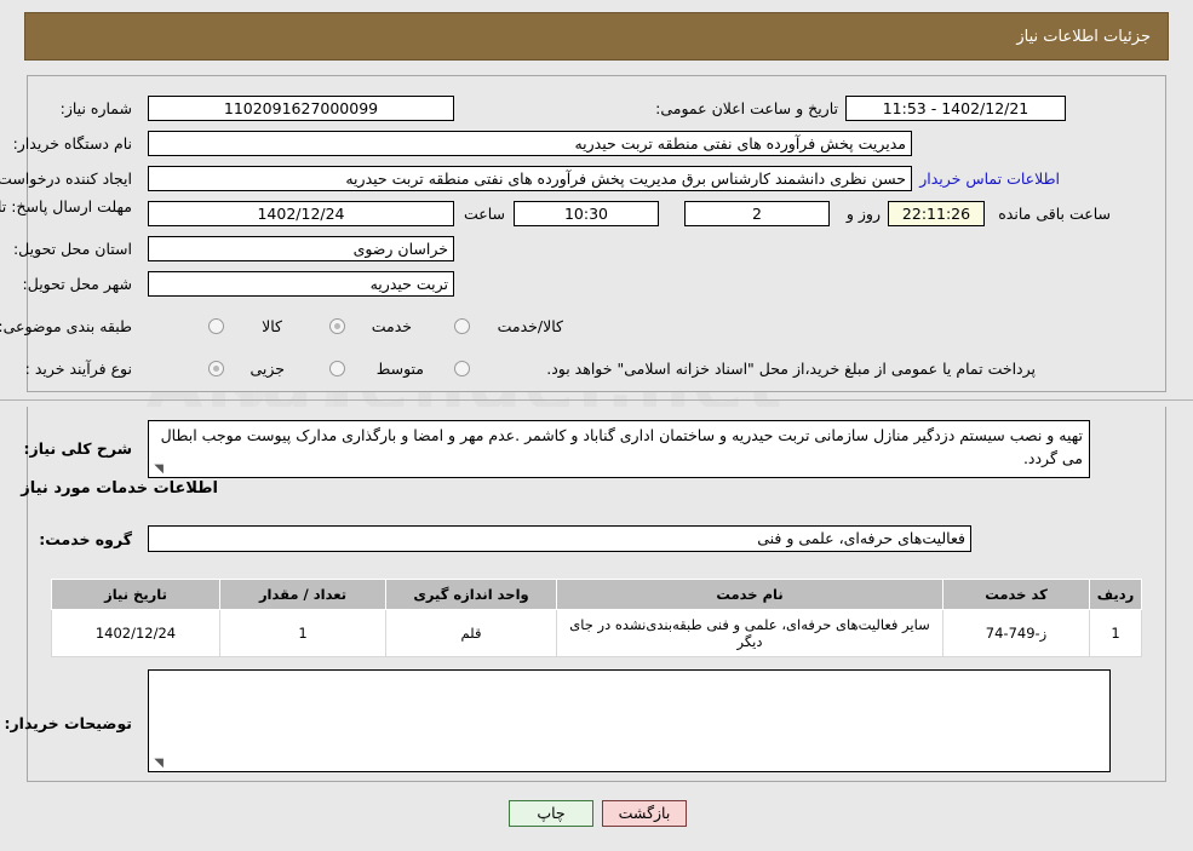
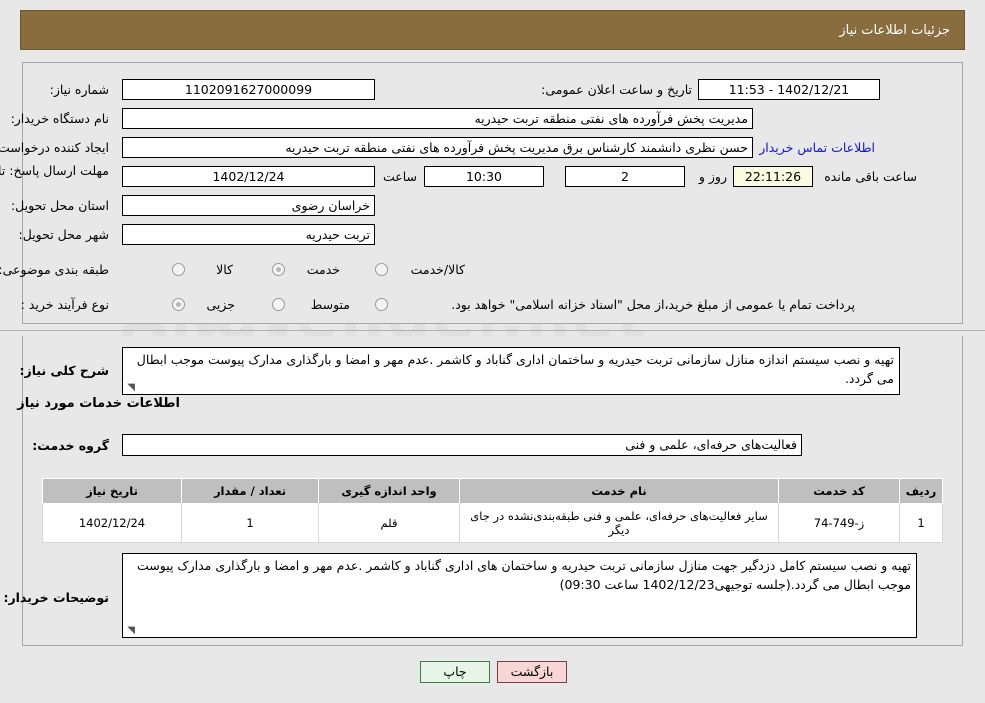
  جزئیات اطلاعات نیاز
  شماره نیاز:
  1102091627000099
  تاریخ و ساعت اعلان عمومی:
  1402/12/21 - 11:53
  نام دستگاه خریدار:
  مدیریت پخش فرآورده های نفتی منطقه تربت حیدریه
  ایجاد کننده درخواست
  حسن نظری دانشمند کارشناس برق مدیریت پخش فرآورده های نفتی منطقه تربت حیدریه
  اطلاعات تماس خریدار
  1402/12/24
  ساعت
  10:30
  2
  روز و
  22:11:26
  ساعت باقی مانده
  استان محل تحویل:
  خراسان رضوی
  شهر محل تحویل:
  تربت حیدریه
  طبقه بندی موضوعی:
  کالا
  خدمت
  کالا/خدمت
  نوع فرآیند خرید :
  جزیی
  متوسط
  پرداخت تمام یا عمومی از مبلغ خرید،از محل "اسناد خزانه اسلامی" خواهد بود.
  شرح کلی نیاز:
- تهیه و نصب سیستم دزدگیر منازل سازمانی تربت حیدریه و ساختمان اداری گناباد و کاشمر .عدم مهر و امضا و بارگذاری مدارک پیوست موجب ابطال می گردد.
+ تهیه و نصب سیستم اندازه منازل سازمانی تربت حیدریه و ساختمان اداری گناباد و کاشمر .عدم مهر و امضا و بارگذاری مدارک پیوست موجب ابطال می گردد.
  ◥
  اطلاعات خدمات مورد نیاز
  گروه خدمت:
  فعالیت‌های حرفه‌ای، علمی و فنی
  ردیف	کد خدمت	نام خدمت	واحد اندازه گیری	تعداد / مقدار	تاریخ نیاز
  1	ز-749-74	سایر فعالیت‌های حرفه‌ای، علمی و فنی طبقه‌بندی‌نشده در جای دیگر	قلم	1	1402/12/24
  توضیحات خریدار:
+ تهیه و نصب سیستم کامل دزدگیر جهت منازل سازمانی تربت حیدریه و ساختمان های اداری گناباد و کاشمر .عدم مهر و امضا و بارگذاری مدارک پیوست موجب ابطال می گردد.(جلسه توجیهی1402/12/23 ساعت 09:30)
  ◥
  چاپ
  بازگشت
